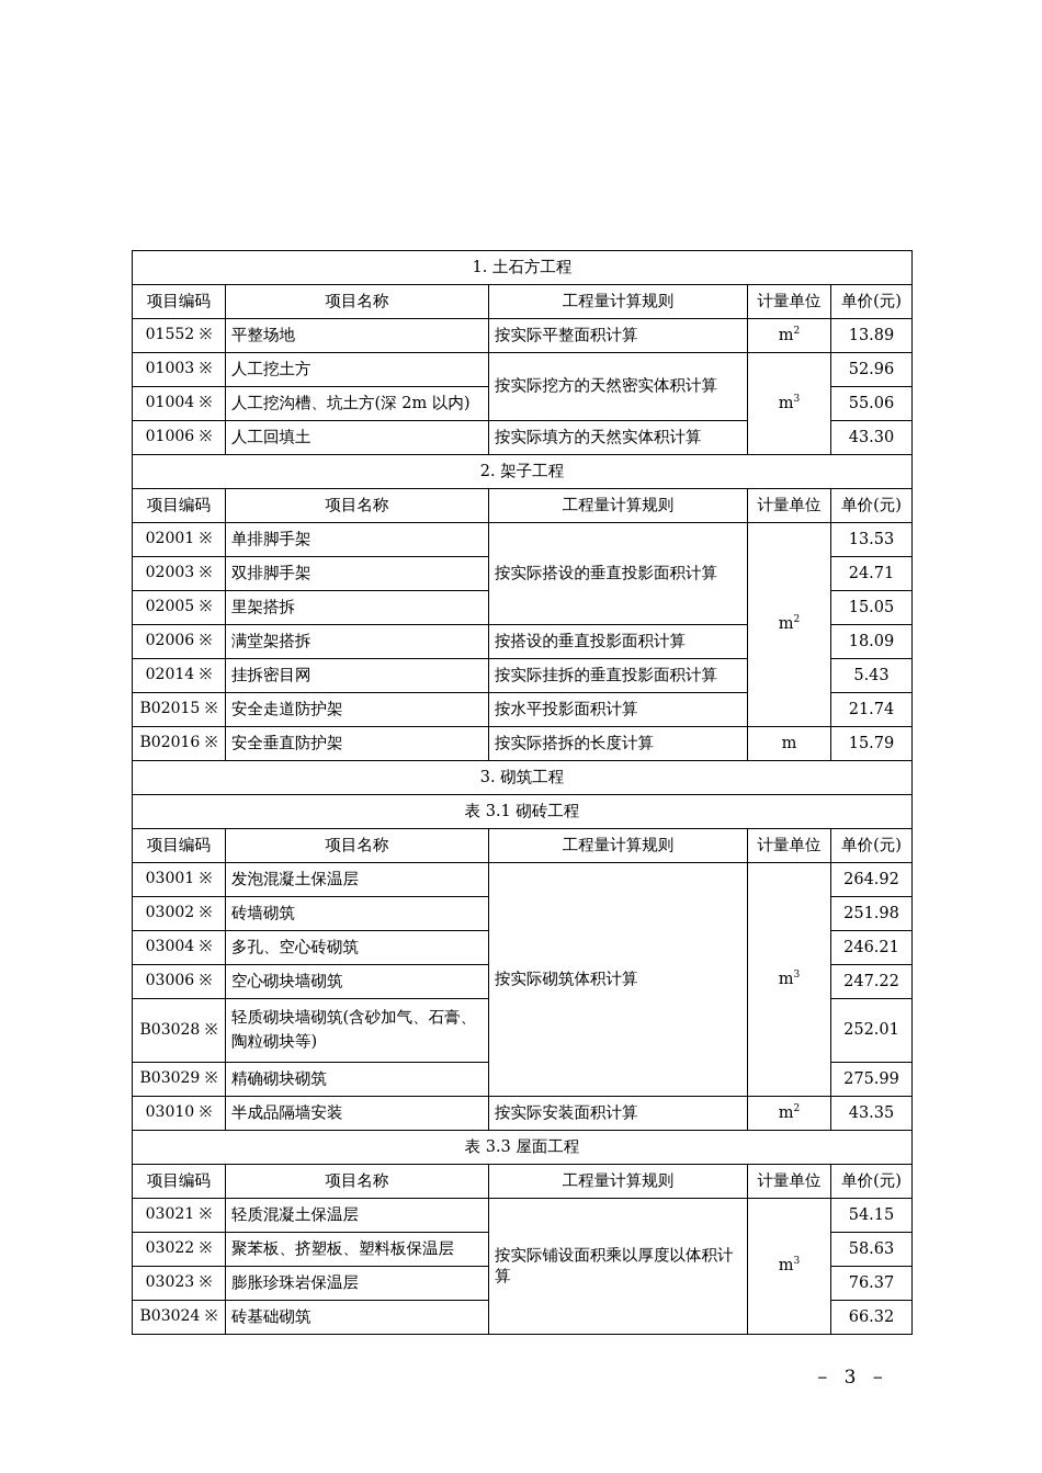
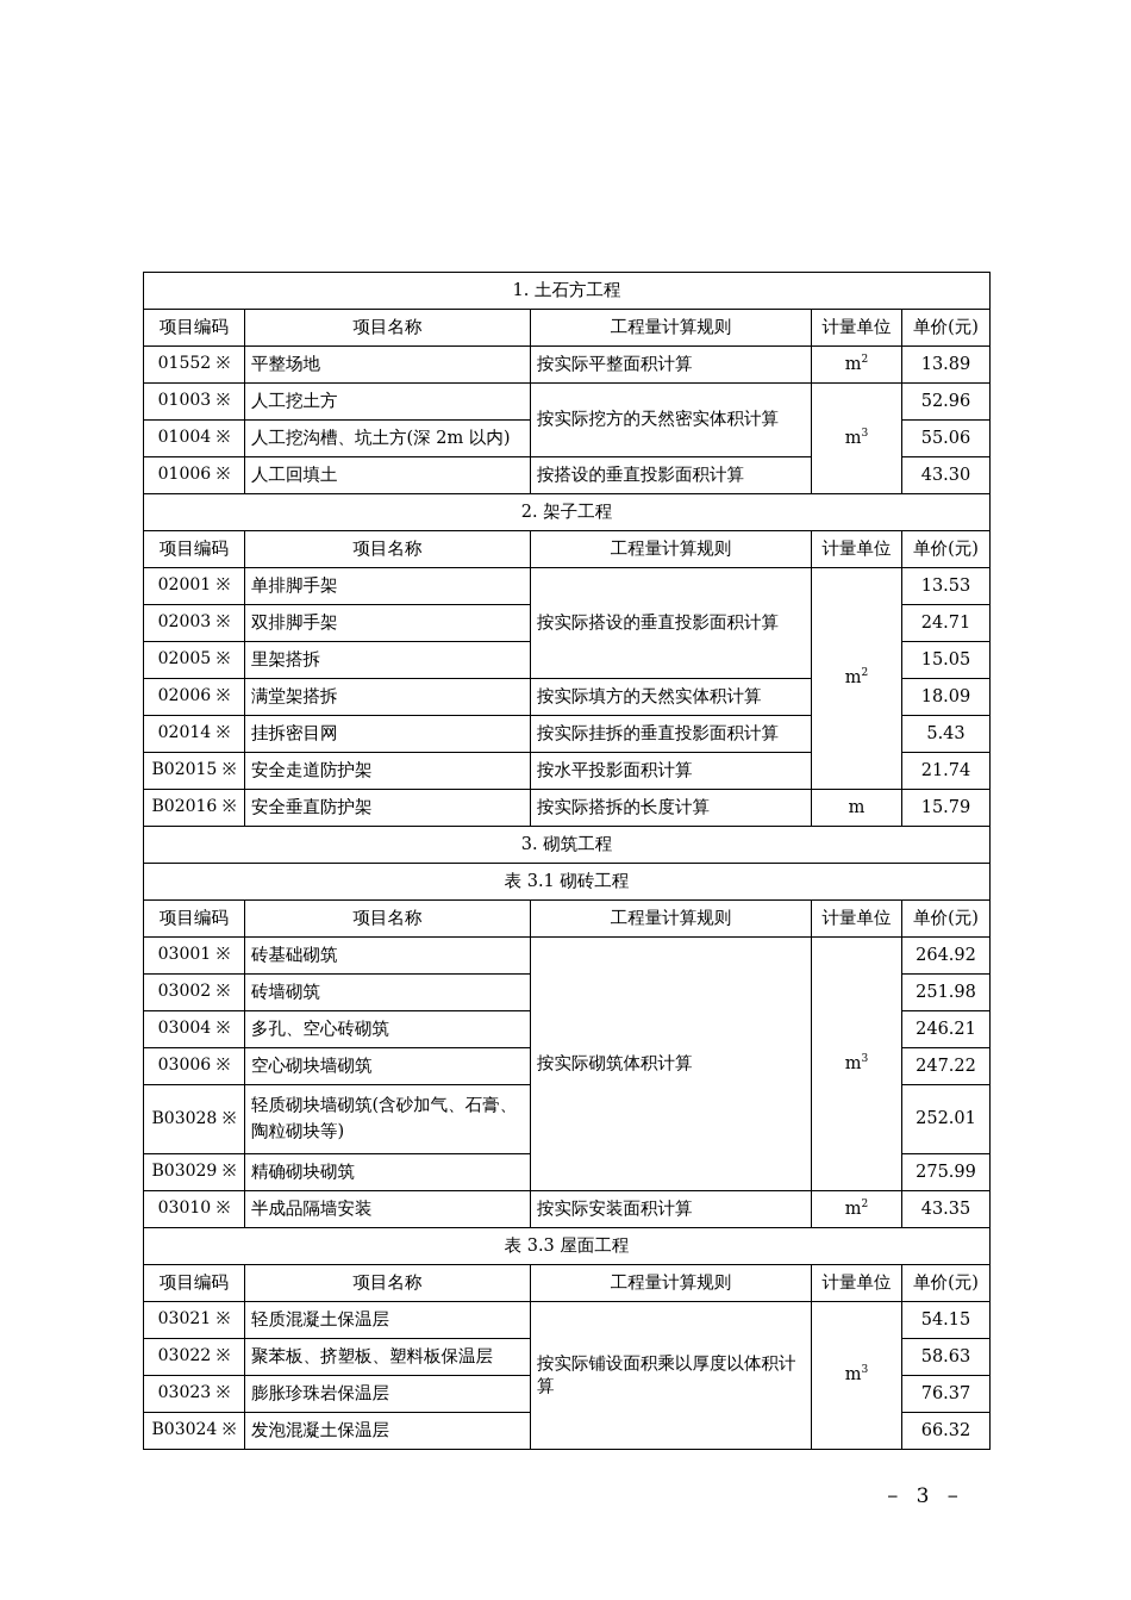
  1. 土石方工程
  项目编码	项目名称	工程量计算规则	计量单位	单价(元)
  01552 ※	平整场地	按实际平整面积计算	m2	13.89
  01003 ※	人工挖土方	按实际挖方的天然密实体积计算	m3	52.96
  01004 ※	人工挖沟槽、坑土方(深 2m 以内)	55.06
- 01006 ※	人工回填土	按实际填方的天然实体积计算	43.30
+ 01006 ※	人工回填土	按搭设的垂直投影面积计算	43.30
  2. 架子工程
  项目编码	项目名称	工程量计算规则	计量单位	单价(元)
  02001 ※	单排脚手架	按实际搭设的垂直投影面积计算	m2	13.53
  02003 ※	双排脚手架	24.71
  02005 ※	里架搭拆	15.05
- 02006 ※	满堂架搭拆	按搭设的垂直投影面积计算	18.09
+ 02006 ※	满堂架搭拆	按实际填方的天然实体积计算	18.09
  02014 ※	挂拆密目网	按实际挂拆的垂直投影面积计算	5.43
  B02015 ※	安全走道防护架	按水平投影面积计算	21.74
  B02016 ※	安全垂直防护架	按实际搭拆的长度计算	m	15.79
  3. 砌筑工程
  表 3.1 砌砖工程
  项目编码	项目名称	工程量计算规则	计量单位	单价(元)
- 03001 ※	发泡混凝土保温层	按实际砌筑体积计算	m3	264.92
+ 03001 ※	砖基础砌筑	按实际砌筑体积计算	m3	264.92
  03002 ※	砖墙砌筑	251.98
  03004 ※	多孔、空心砖砌筑	246.21
  03006 ※	空心砌块墙砌筑	247.22
  B03028 ※	轻质砌块墙砌筑(含砂加气、石膏、陶粒砌块等)	252.01
  B03029 ※	精确砌块砌筑	275.99
  03010 ※	半成品隔墙安装	按实际安装面积计算	m2	43.35
  表 3.3 屋面工程
  项目编码	项目名称	工程量计算规则	计量单位	单价(元)
  03021 ※	轻质混凝土保温层	按实际铺设面积乘以厚度以体积计算	m3	54.15
  03022 ※	聚苯板、挤塑板、塑料板保温层	58.63
  03023 ※	膨胀珍珠岩保温层	76.37
- B03024 ※	砖基础砌筑	66.32
+ B03024 ※	发泡混凝土保温层	66.32
  － 3 －
